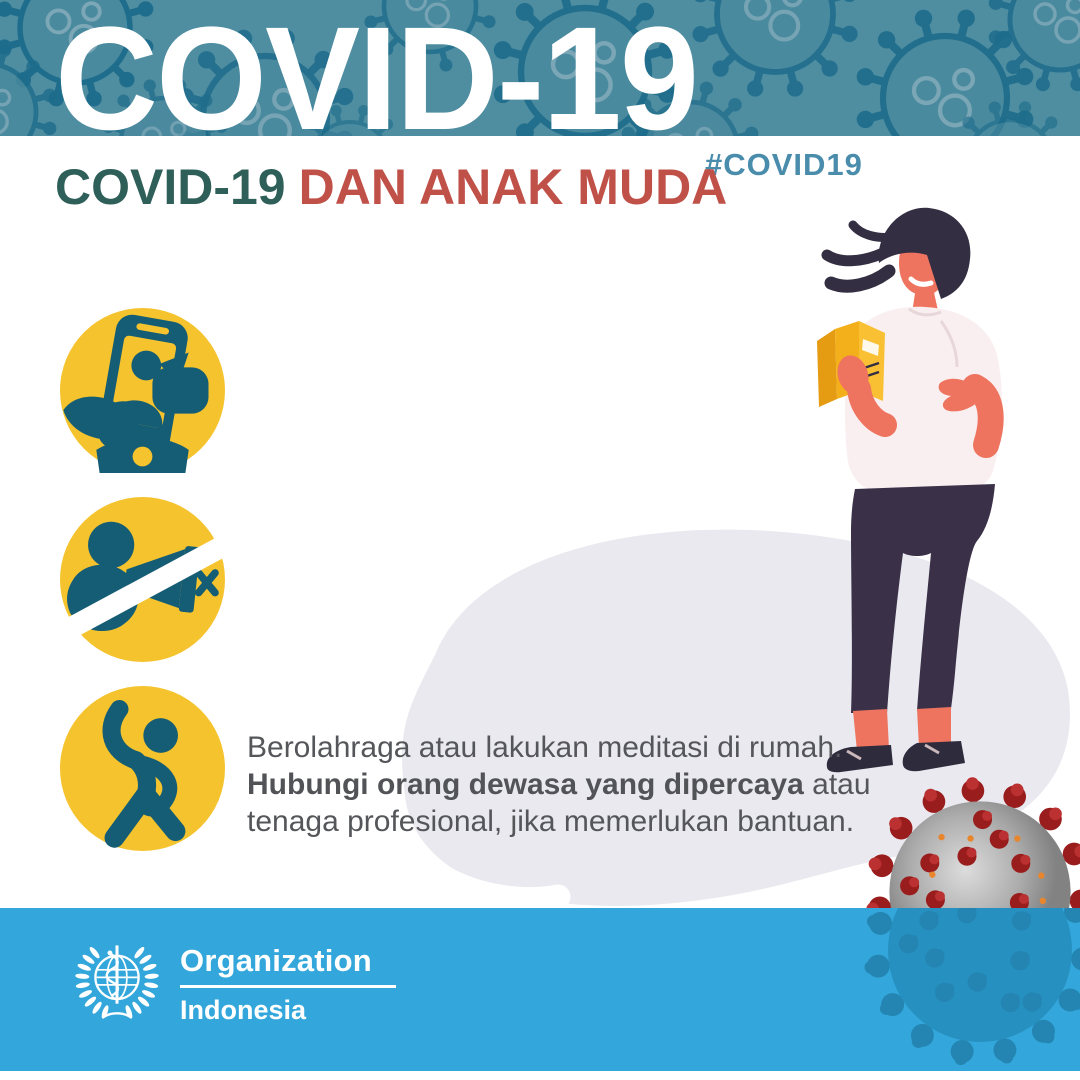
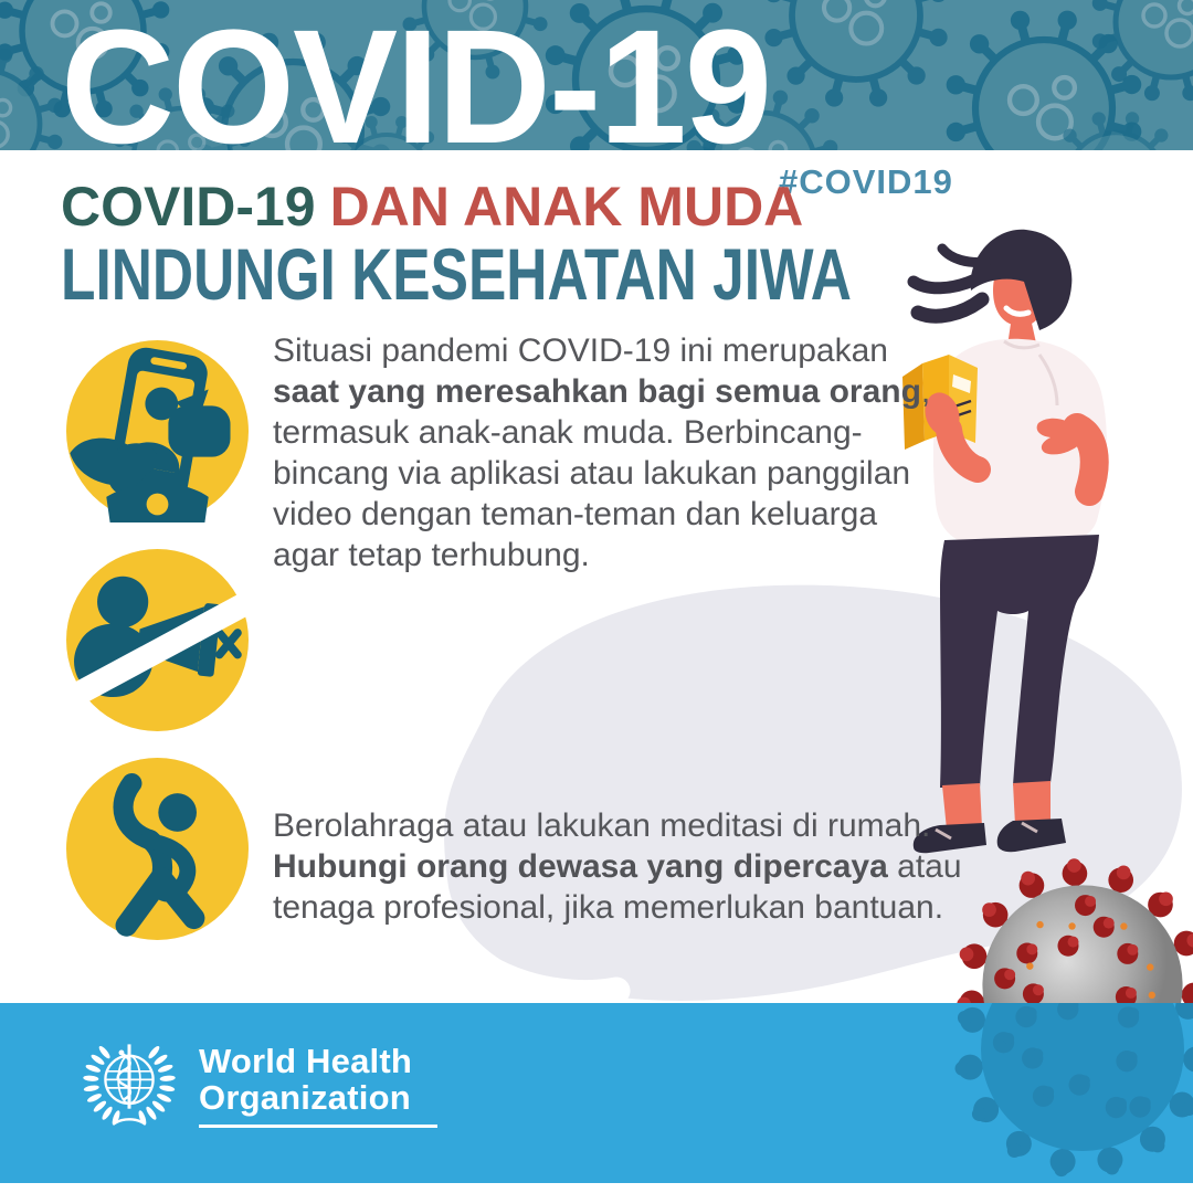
  COVID-19
  #COVID19
  COVID-19 DAN ANAK MUDA
+ LINDUNGI KESEHATAN JIWA
+ Situasi pandemi COVID-19 ini merupakan
+ saat yang meresahkan bagi semua orang,
+ termasuk anak-anak muda. Berbincang-
+ bincang via aplikasi atau lakukan panggilan
+ video dengan teman-teman dan keluarga
+ agar tetap terhubung.
  Berolahraga atau lakukan meditasi di rumah.
  Hubungi orang dewasa yang dipercaya atau
  tenaga profesional, jika memerlukan bantuan.
+ World Health
  Organization
- Indonesia
